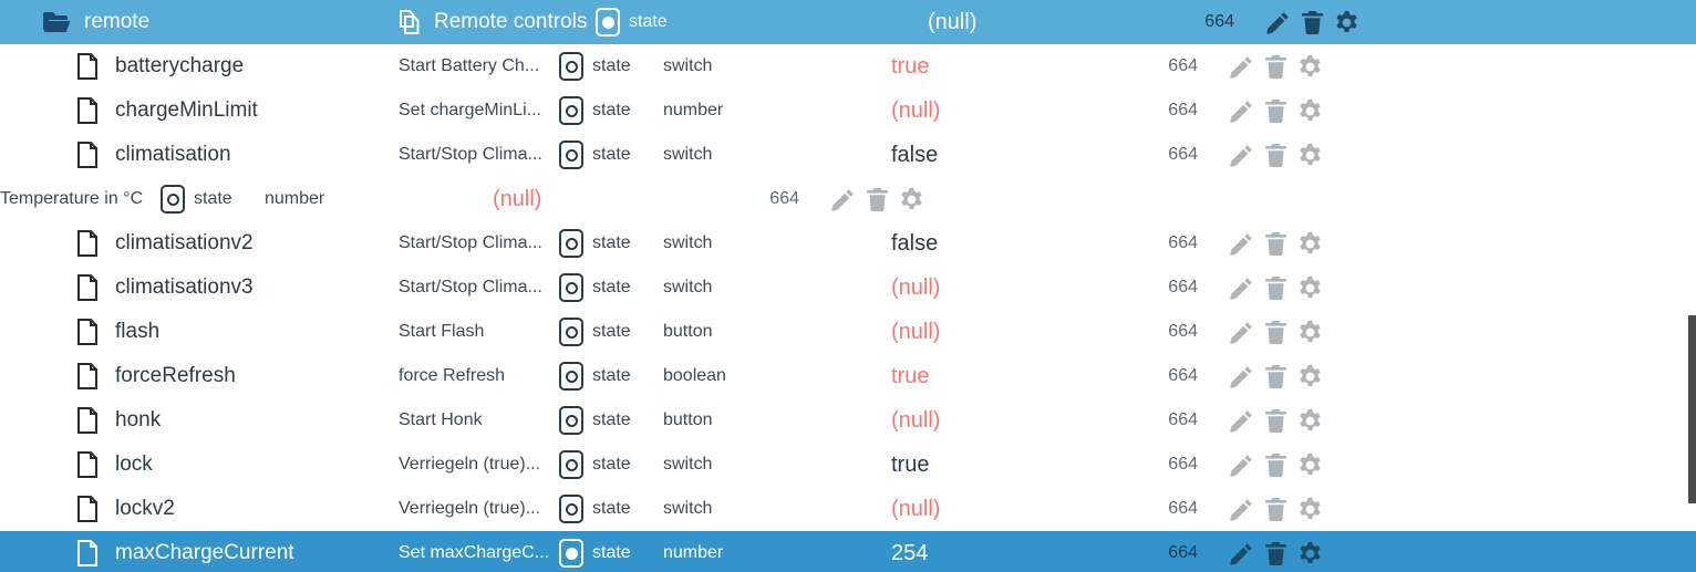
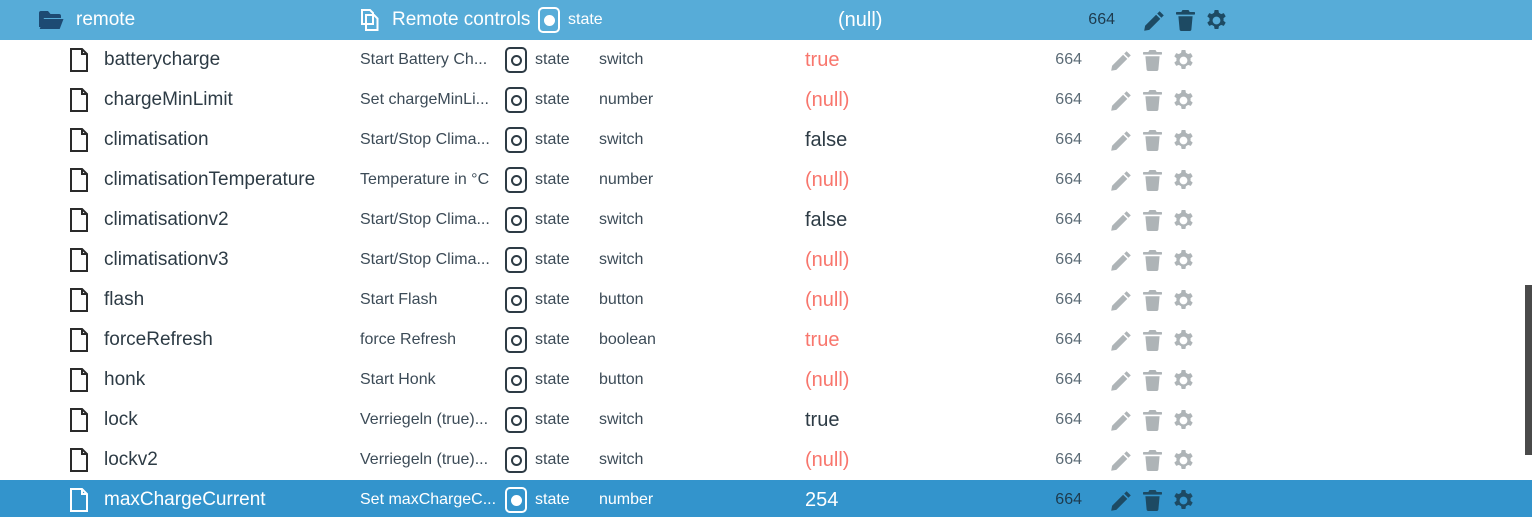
  remote
  Remote controls
  state
  (null)
  664
  batterycharge
  Start Battery Ch...
  state
  switch
  true
  664
  chargeMinLimit
  Set chargeMinLi...
  state
  number
  (null)
  664
  climatisation
  Start/Stop Clima...
  state
  switch
  false
  664
+ climatisationTemperature
  Temperature in °C
  state
  number
  (null)
  664
  climatisationv2
  Start/Stop Clima...
  state
  switch
  false
  664
  climatisationv3
  Start/Stop Clima...
  state
  switch
  (null)
  664
  flash
  Start Flash
  state
  button
  (null)
  664
  forceRefresh
  force Refresh
  state
  boolean
  true
  664
  honk
  Start Honk
  state
  button
  (null)
  664
  lock
  Verriegeln (true)...
  state
  switch
  true
  664
  lockv2
  Verriegeln (true)...
  state
  switch
  (null)
  664
  maxChargeCurrent
  Set maxChargeC...
  state
  number
  254
  664
